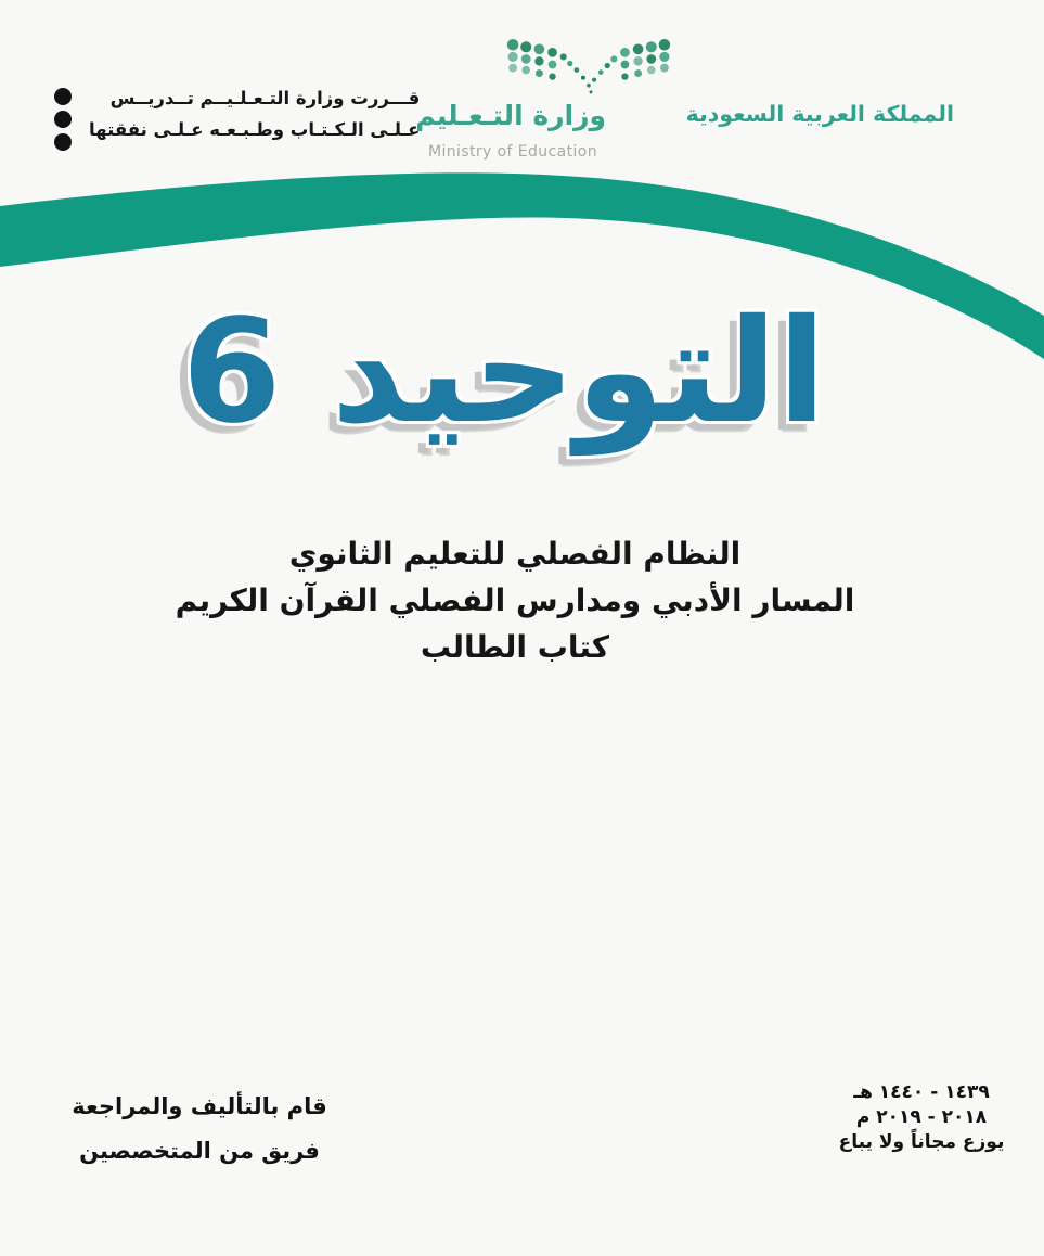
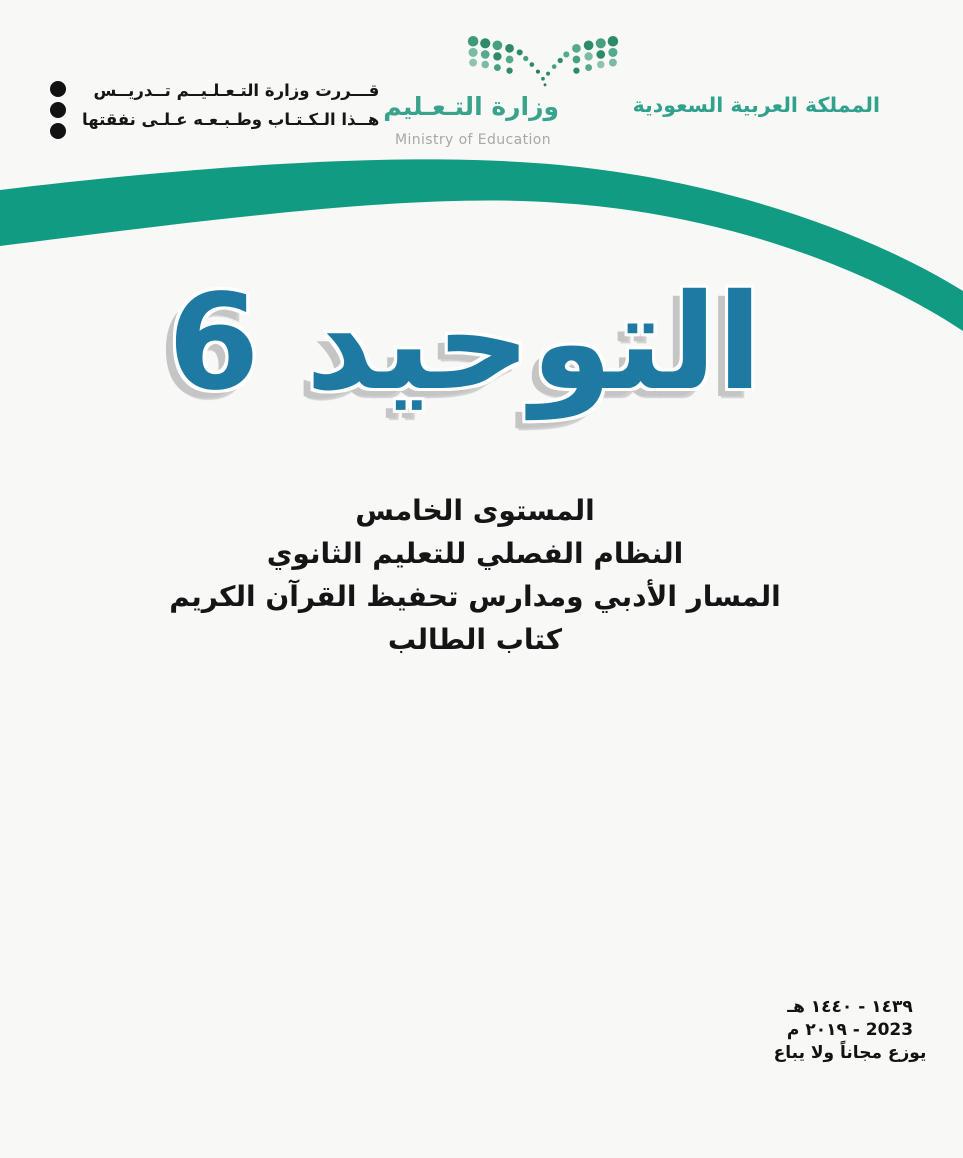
  قـــررت وزارة التـعـلـيــم تــدريــس
- عـلـى الـكـتـاب وطـبـعـه عـلـى نفقتها
+ هــذا الـكـتـاب وطـبـعـه عـلـى نفقتها
  وزارة التـعـليم
  Ministry of Education
  المملكة العربية السعودية
  التوحيد 6
+ المستوى الخامس
  النظام الفصلي للتعليم الثانوي
- المسار الأدبي ومدارس الفصلي القرآن الكريم
+ المسار الأدبي ومدارس تحفيظ القرآن الكريم
  كتاب الطالب
- قام بالتأليف والمراجعة
- فريق من المتخصصين
  ١٤٣٩ - ١٤٤٠ هـ
- ٢٠١٨ - ٢٠١٩ م
+ 2023 - ٢٠١٩ م
  يوزع مجاناً ولا يباع
